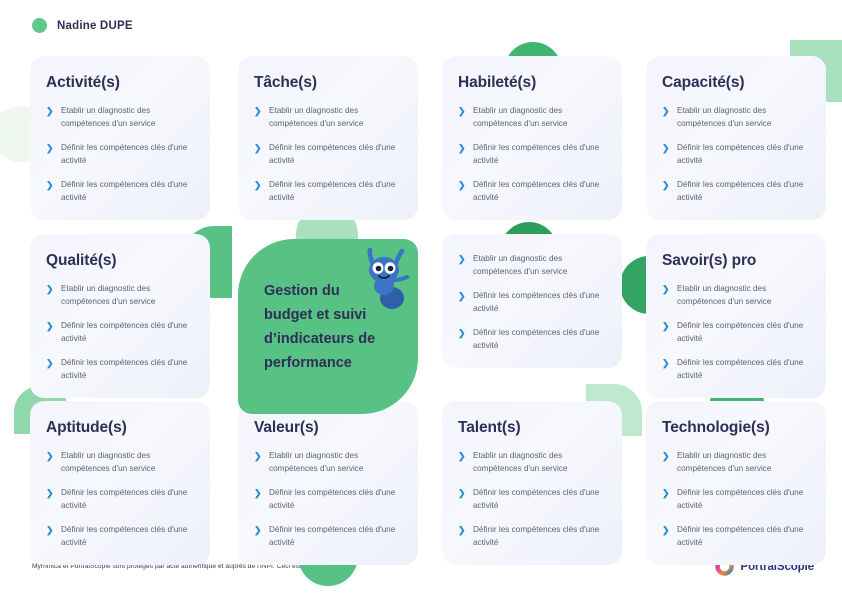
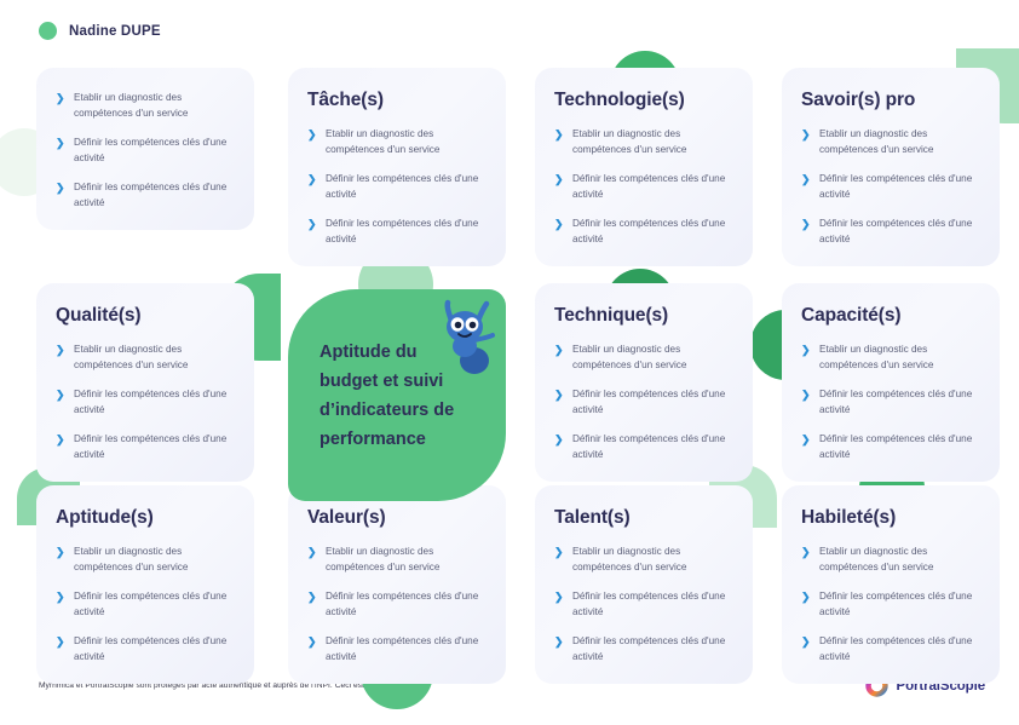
  Nadine DUPE
- Activité(s)
  ❯
  Etablir un diagnostic des compétences d'un service
  ❯
  Définir les compétences clés d'une activité
  ❯
  Définir les compétences clés d'une activité
  Tâche(s)
  ❯
  Etablir un diagnostic des compétences d'un service
  ❯
  Définir les compétences clés d'une activité
  ❯
  Définir les compétences clés d'une activité
- Habileté(s)
+ Technologie(s)
  ❯
  Etablir un diagnostic des compétences d'un service
  ❯
  Définir les compétences clés d'une activité
  ❯
  Définir les compétences clés d'une activité
- Capacité(s)
+ Savoir(s) pro
  ❯
  Etablir un diagnostic des compétences d'un service
  ❯
  Définir les compétences clés d'une activité
  ❯
  Définir les compétences clés d'une activité
  Qualité(s)
  ❯
  Etablir un diagnostic des compétences d'un service
  ❯
  Définir les compétences clés d'une activité
  ❯
  Définir les compétences clés d'une activité
+ Technique(s)
  ❯
  Etablir un diagnostic des compétences d'un service
  ❯
  Définir les compétences clés d'une activité
  ❯
  Définir les compétences clés d'une activité
- Savoir(s) pro
+ Capacité(s)
  ❯
  Etablir un diagnostic des compétences d'un service
  ❯
  Définir les compétences clés d'une activité
  ❯
  Définir les compétences clés d'une activité
  Aptitude(s)
  ❯
  Etablir un diagnostic des compétences d'un service
  ❯
  Définir les compétences clés d'une activité
  ❯
  Définir les compétences clés d'une activité
  Valeur(s)
  ❯
  Etablir un diagnostic des compétences d'un service
  ❯
  Définir les compétences clés d'une activité
  ❯
  Définir les compétences clés d'une activité
  Talent(s)
  ❯
  Etablir un diagnostic des compétences d'un service
  ❯
  Définir les compétences clés d'une activité
  ❯
  Définir les compétences clés d'une activité
- Technologie(s)
+ Habileté(s)
  ❯
  Etablir un diagnostic des compétences d'un service
  ❯
  Définir les compétences clés d'une activité
  ❯
  Définir les compétences clés d'une activité
- Gestion du budget et suivi d’indicateurs de performance
+ Aptitude du budget et suivi d’indicateurs de performance
  PortraiScopie
